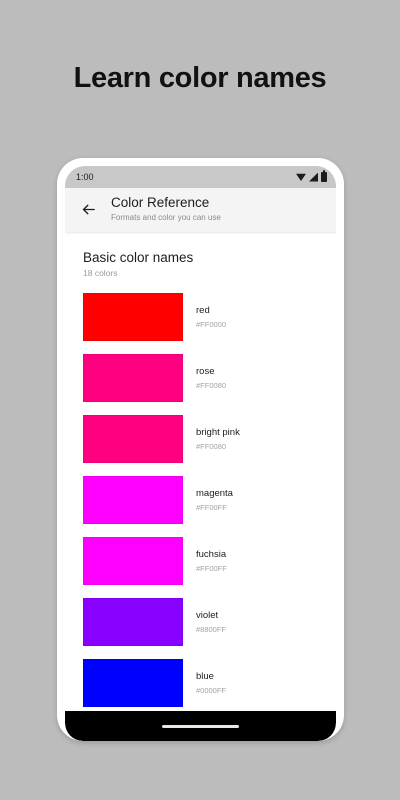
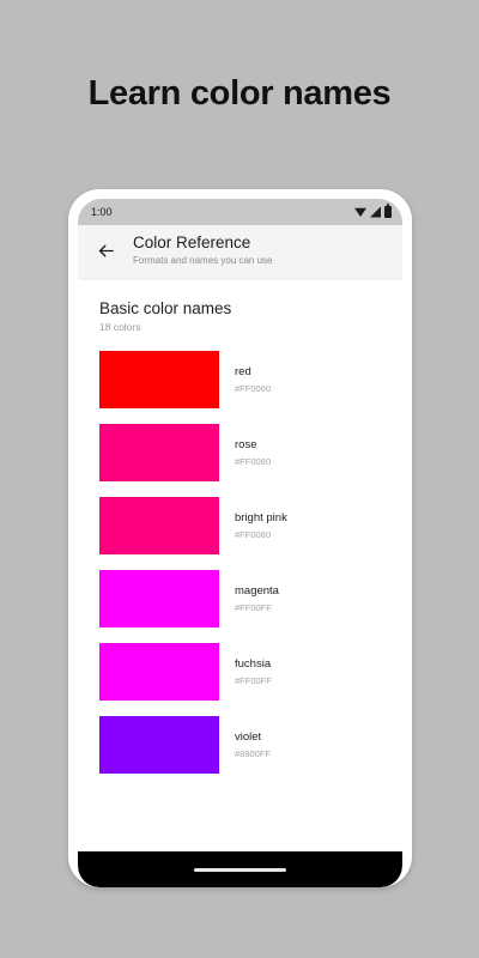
  Learn color names
  1:00
  Color Reference
- Formats and color you can use
+ Formats and names you can use
  Basic color names
  18 colors
  red
  #FF0000
  rose
  #FF0080
  bright pink
  #FF0080
  magenta
  #FF00FF
  fuchsia
  #FF00FF
  violet
  #8800FF
- blue
- #0000FF
